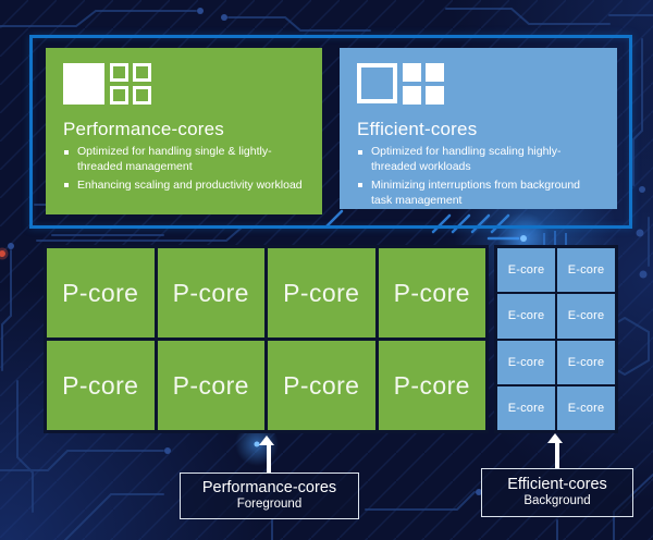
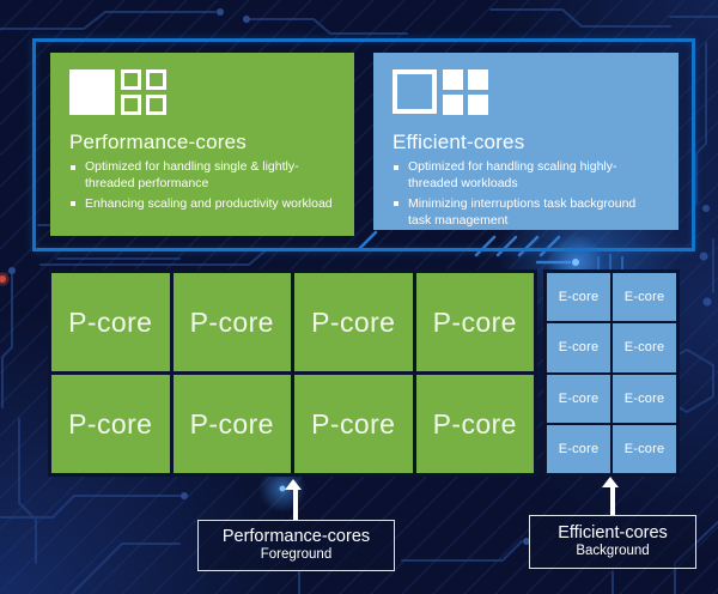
  Performance-cores
- Optimized for handling single & lightly-threaded management
+ Optimized for handling single & lightly-threaded performance
  Enhancing scaling and productivity workload
  Efficient-cores
  Optimized for handling scaling highly-threaded workloads
- Minimizing interruptions from background task management
+ Minimizing interruptions task background task management
  P-core
  P-core
  P-core
  P-core
  P-core
  P-core
  P-core
  P-core
  E-core
  E-core
  E-core
  E-core
  E-core
  E-core
  E-core
  E-core
  Performance-cores
  Foreground
  Efficient-cores
  Background
